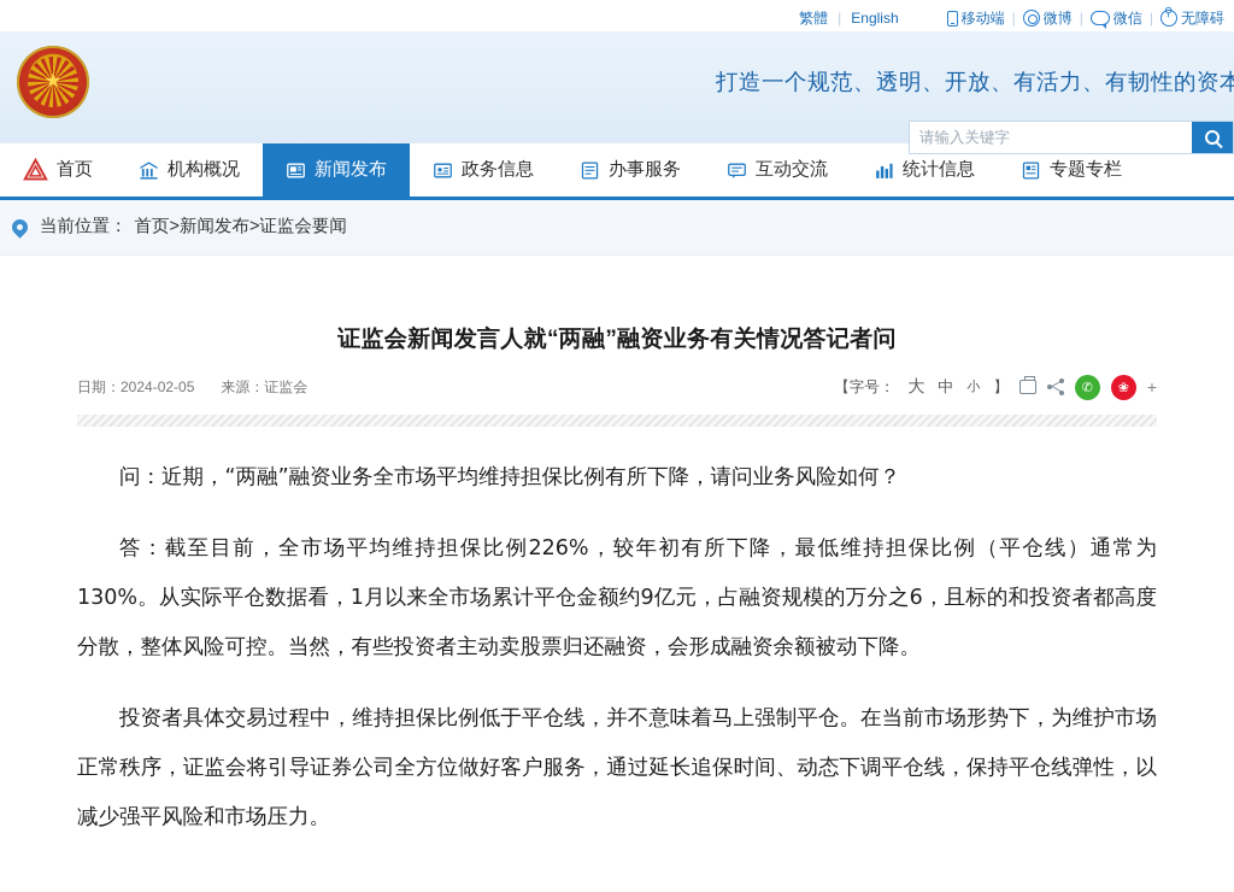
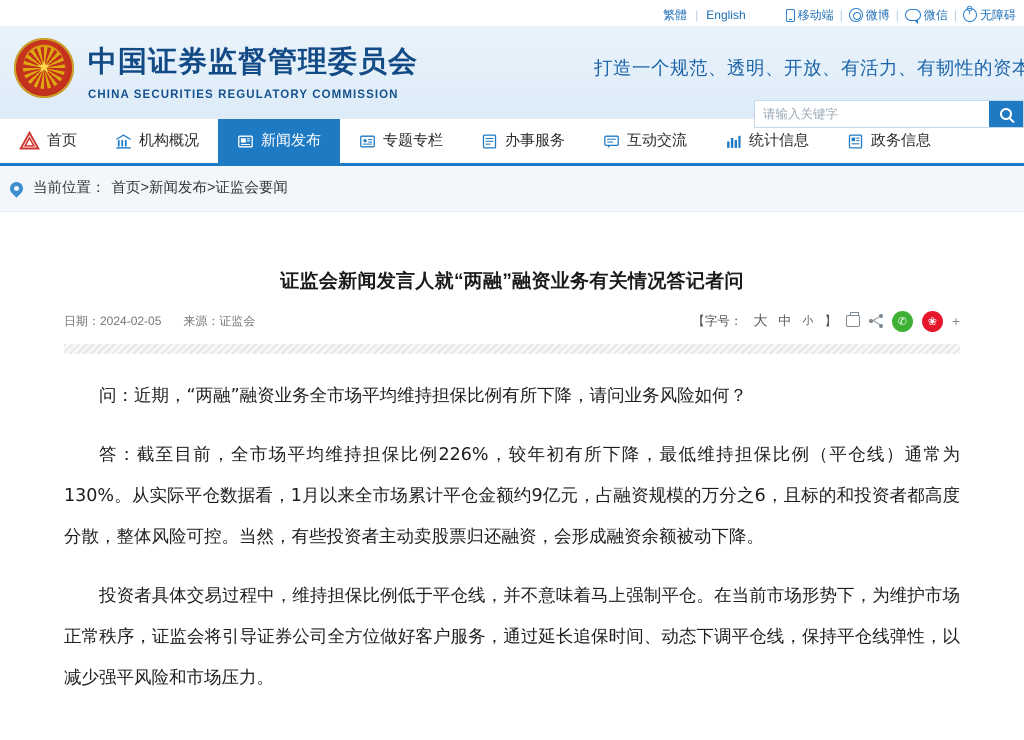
  繁體
  |
  English
  移动端
  |
  微博
  |
  微信
  |
  无障碍
  ★
+ 中国证券监督管理委员会
+ CHINA SECURITIES REGULATORY COMMISSION
  打造一个规范、透明、开放、有活力、有韧性的资本
  请输入关键字
  首页
  机构概况
  新闻发布
- 政务信息
+ 专题专栏
  办事服务
  互动交流
  统计信息
- 专题专栏
+ 政务信息
  当前位置：
  首页>新闻发布>证监会要闻
  证监会新闻发言人就“两融”融资业务有关情况答记者问
  日期：2024-02-05
  来源：证监会
  【字号：
  大
  中
  小
  】
  ✆
  ❀
  +
  问：近期，“两融”融资业务全市场平均维持担保比例有所下降，请问业务风险如何？
  答：截至目前，全市场平均维持担保比例226%，较年初有所下降，最低维持担保比例（平仓线）通常为130%。从实际平仓数据看，1月以来全市场累计平仓金额约9亿元，占融资规模的万分之6，且标的和投资者都高度分散，整体风险可控。当然，有些投资者主动卖股票归还融资，会形成融资余额被动下降。
  投资者具体交易过程中，维持担保比例低于平仓线，并不意味着马上强制平仓。在当前市场形势下，为维护市场正常秩序，证监会将引导证券公司全方位做好客户服务，通过延长追保时间、动态下调平仓线，保持平仓线弹性，以减少强平风险和市场压力。
